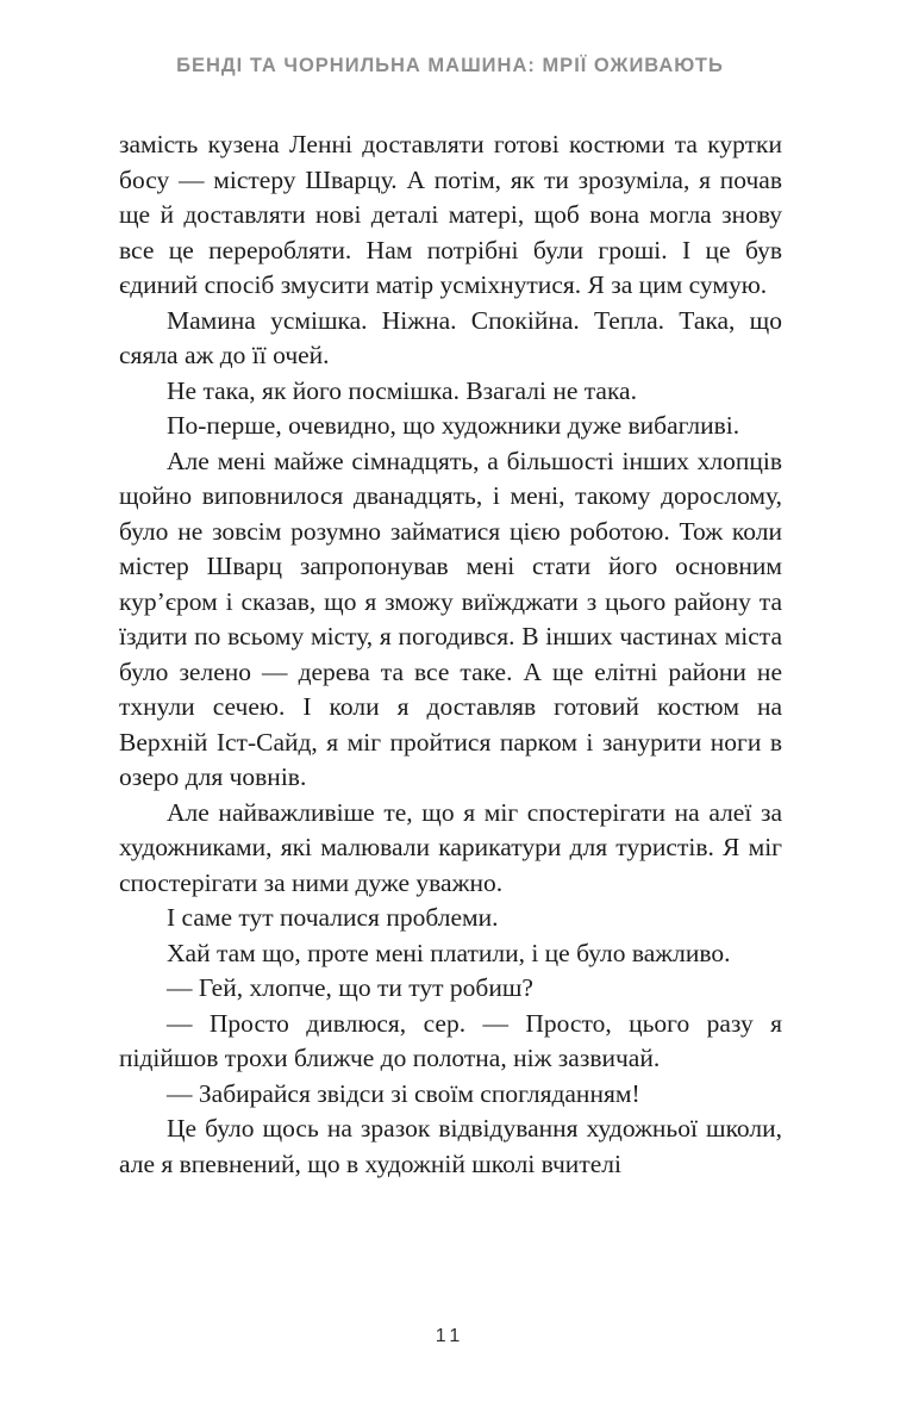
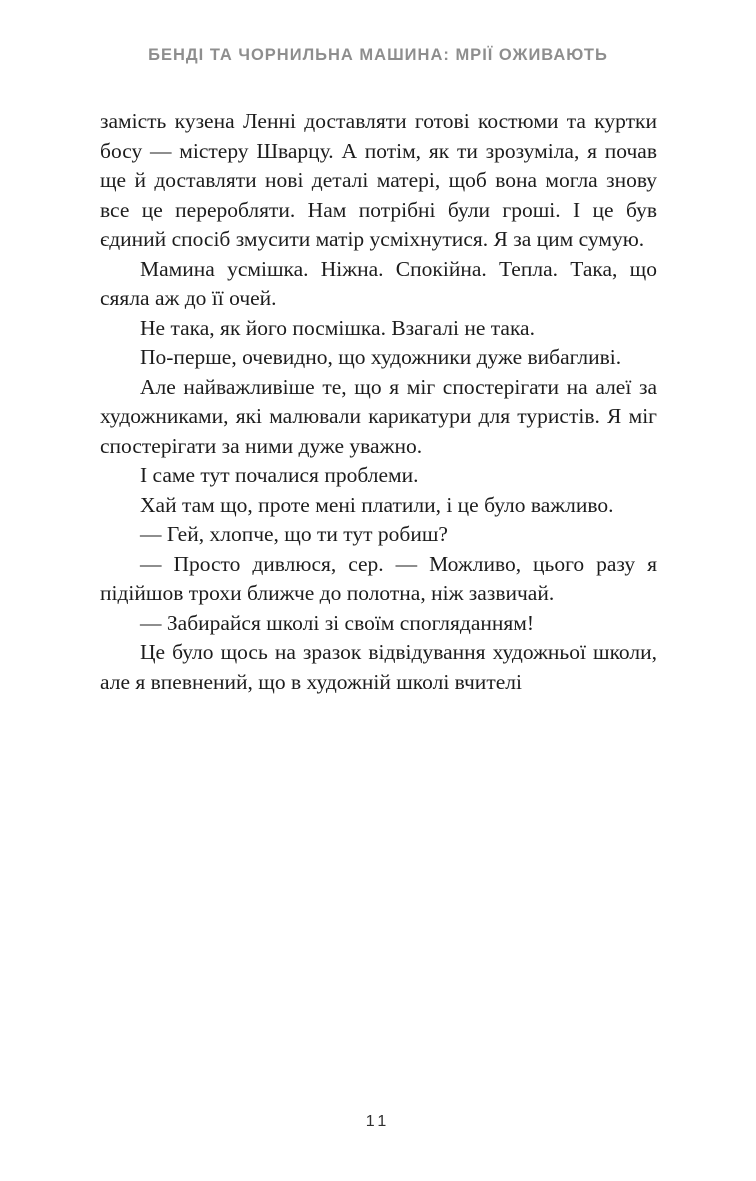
  БЕНДІ ТА ЧОРНИЛЬНА МАШИНА: МРІЇ ОЖИВАЮТЬ
  замість кузена Ленні доставляти готові костюми та куртки босу — містеру Шварцу. А потім, як ти зрозуміла, я почав ще й доставляти нові деталі матері, щоб вона могла знову все це переробляти. Нам потрібні були гроші. І це був єдиний спосіб змусити матір усміхнутися. Я за цим сумую.
  Мамина усмішка. Ніжна. Спокійна. Тепла. Така, що сяяла аж до її очей.
  Не така, як його посмішка. Взагалі не така.
  По-перше, очевидно, що художники дуже вибагливі.
- Але мені майже сімнадцять, а більшості інших хлопців щойно виповнилося дванадцять, і мені, такому дорослому, було не зовсім розумно займатися цією роботою. Тож коли містер Шварц запропонував мені стати його основним кур’єром і сказав, що я зможу виїжджати з цього району та їздити по всьому місту, я погодився. В інших частинах міста було зелено — дерева та все таке. А ще елітні райони не тхнули сечею. І коли я доставляв готовий костюм на Верхній Іст-Сайд, я міг пройтися парком і занурити ноги в озеро для човнів.
  Але найважливіше те, що я міг спостерігати на алеї за художниками, які малювали карикатури для туристів. Я міг спостерігати за ними дуже уважно.
  І саме тут почалися проблеми.
  Хай там що, проте мені платили, і це було важливо.
  — Гей, хлопче, що ти тут робиш?
- — Просто дивлюся, сер. — Просто, цього разу я підійшов трохи ближче до полотна, ніж зазвичай.
+ — Просто дивлюся, сер. — Можливо, цього разу я підійшов трохи ближче до полотна, ніж зазвичай.
- — Забирайся звідси зі своїм спогляданням!
+ — Забирайся школі зі своїм спогляданням!
  Це було щось на зразок відвідування художньої школи, але я впевнений, що в художній школі вчителі
  11
